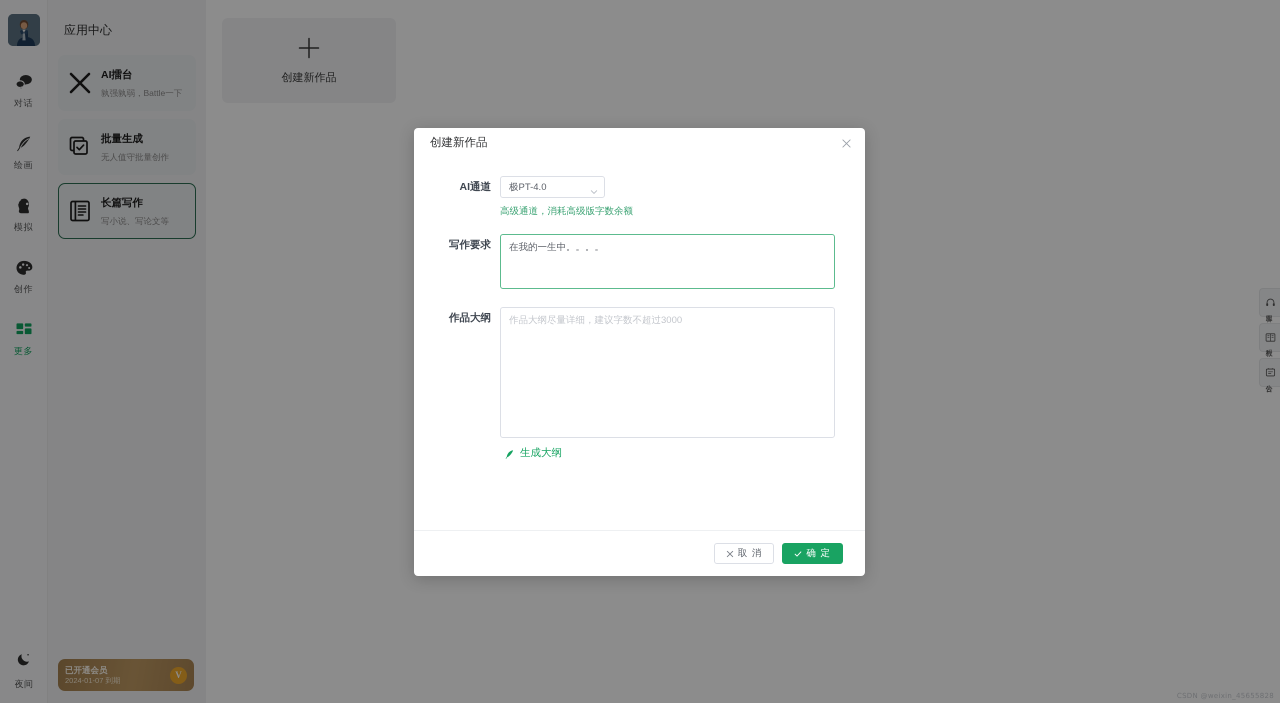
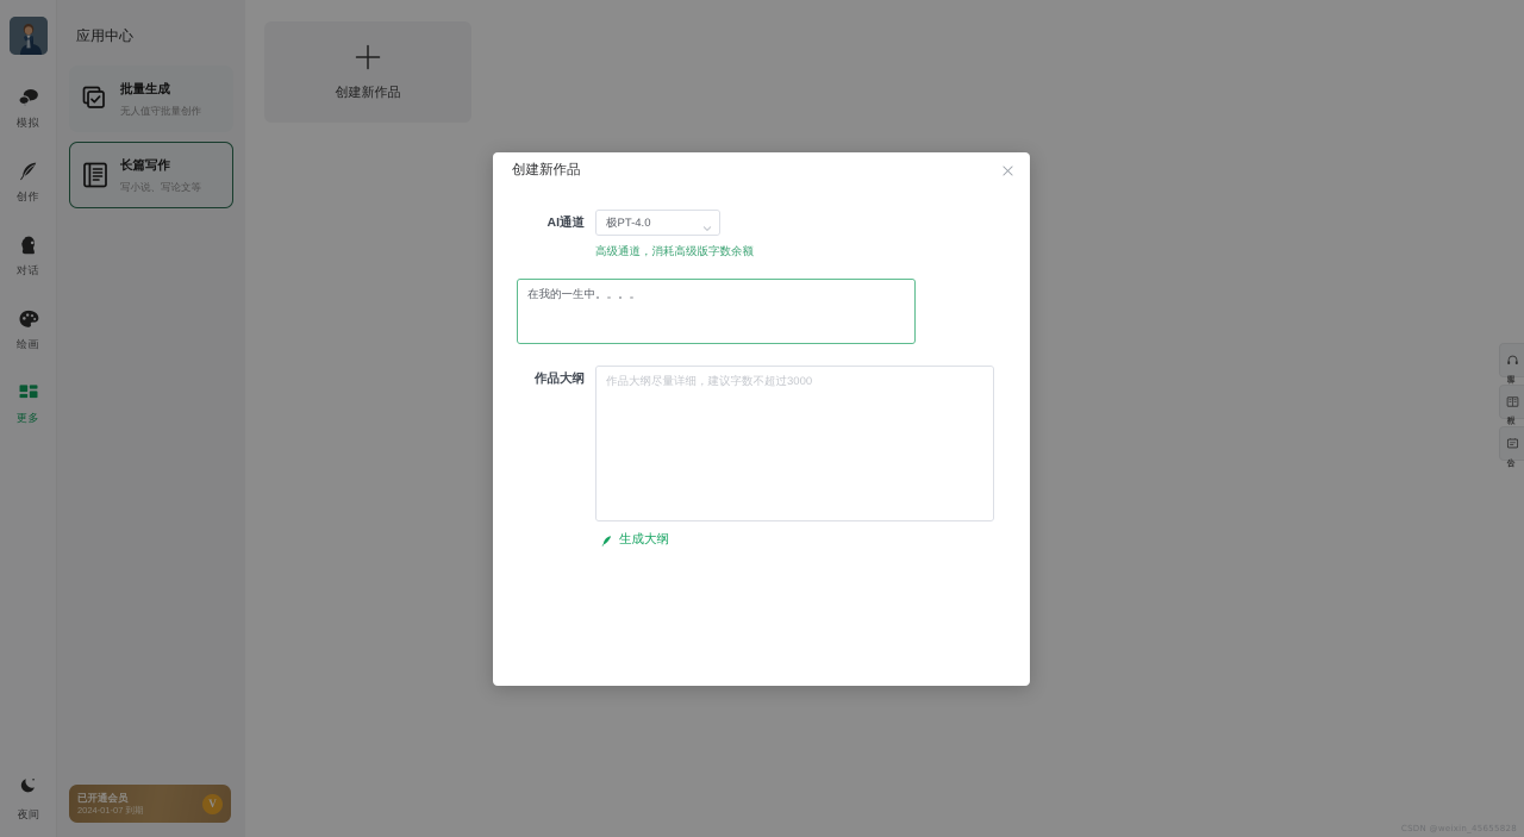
- 对话
+ 模拟
- 绘画
+ 创作
- 模拟
+ 对话
- 创作
+ 绘画
  更多
  夜间
  应用中心
- AI擂台 孰强孰弱，Battle一下
  批量生成 无人值守批量创作
  长篇写作 写小说、写论文等
  已开通会员
  2024-01-07 到期
  V
  创建新作品
  CSDN @weixin_45655828
  创建新作品
  AI通道
  极PT-4.0
  高级通道，消耗高级版字数余额
- 写作要求
  在我的一生中。。。。
  作品大纲
  作品大纲尽量详细，建议字数不超过3000
  生成大纲
- 取 消
- 确 定
